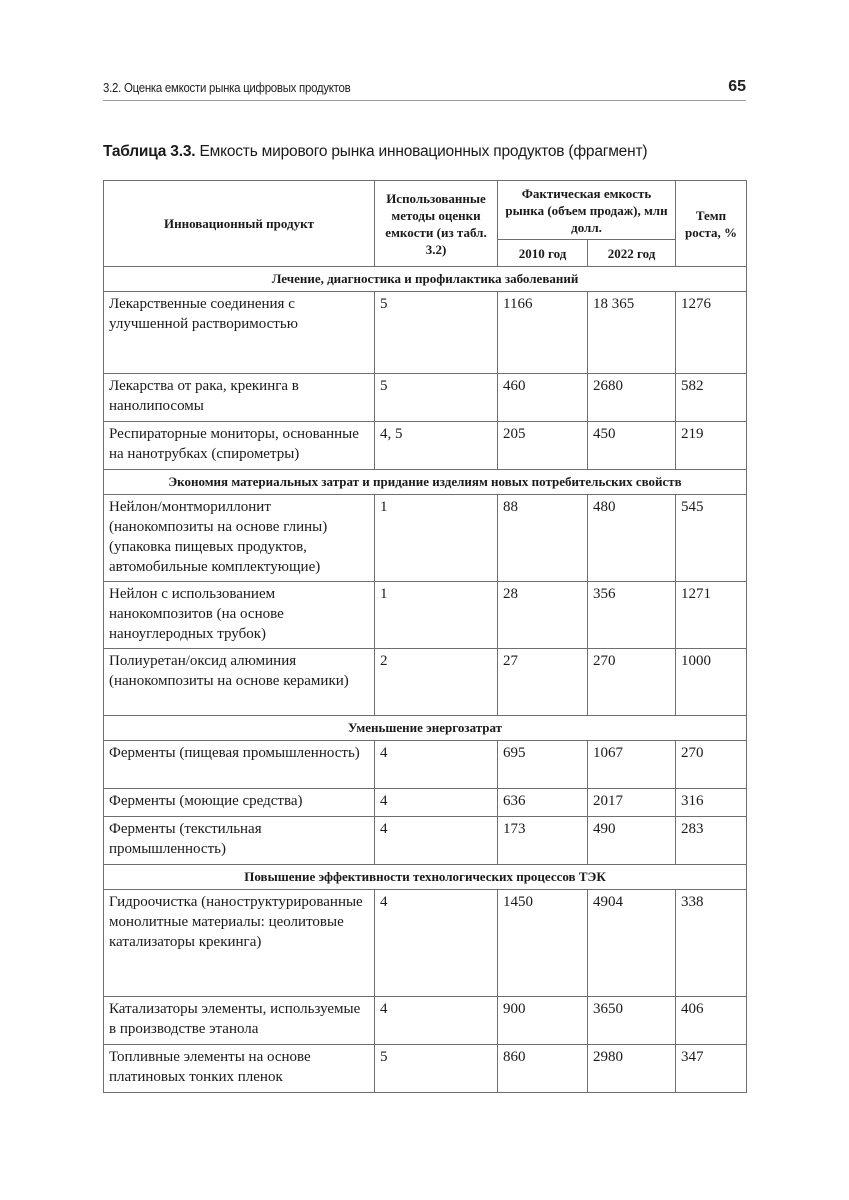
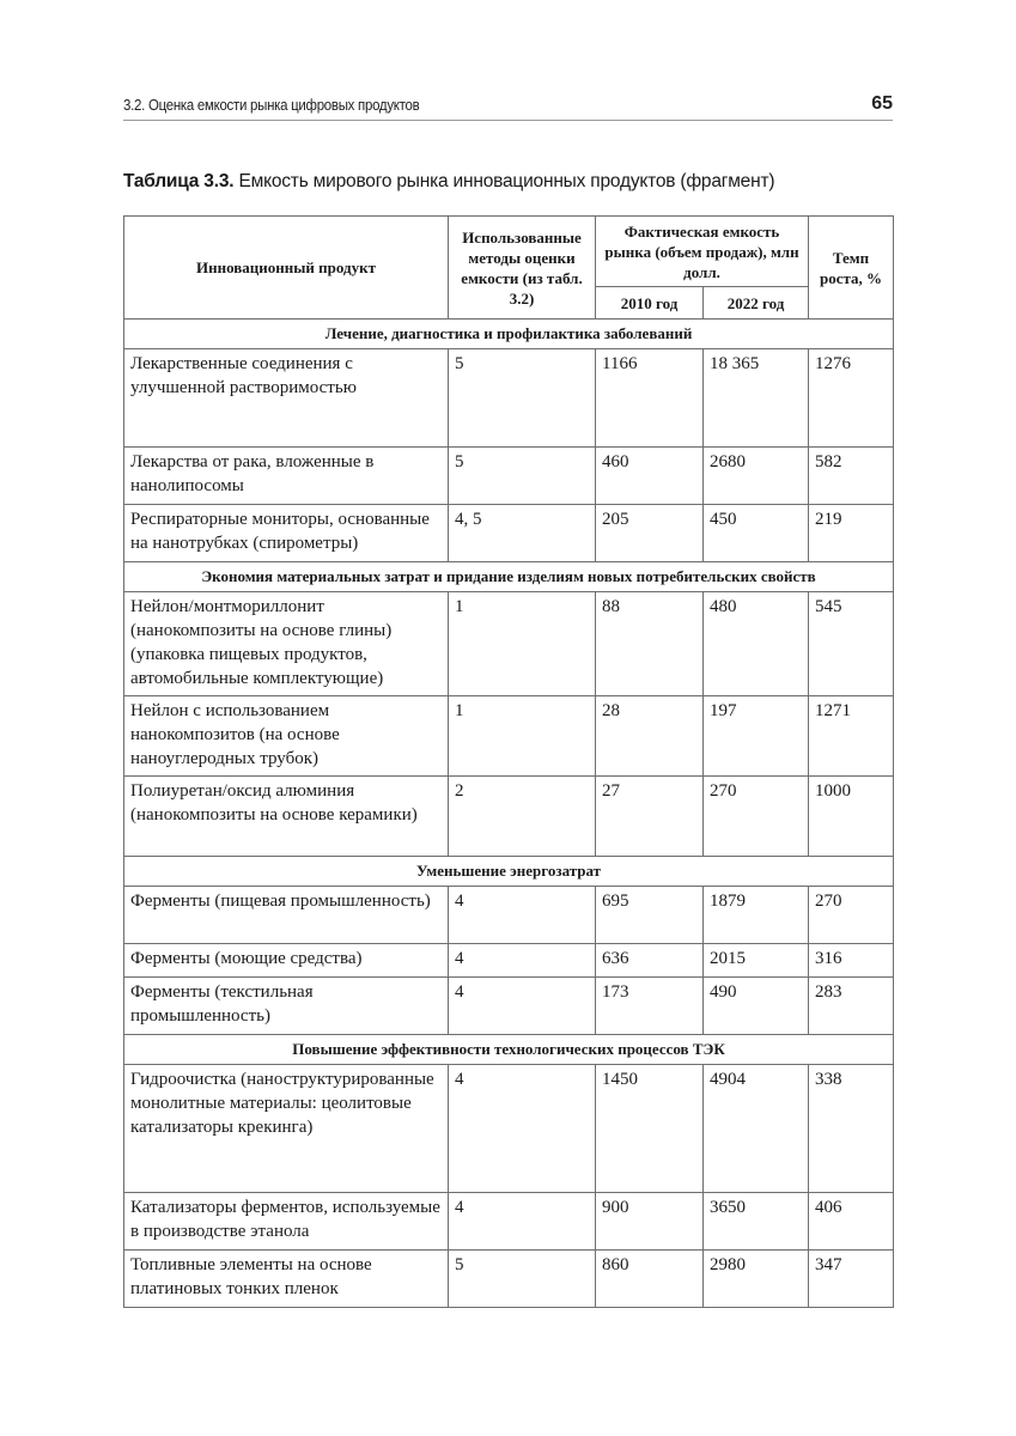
  3.2. Оценка емкости рынка цифровых продуктов
  65
  Таблица 3.3. Емкость мирового рынка инновационных продуктов (фрагмент)
  Инновационный продукт	Использованные методы оценки емкости (из табл. 3.2)	Фактическая емкость рынка (объем продаж), млн долл.	Темп роста, %
  2010 год	2022 год
  Лечение, диагностика и профилактика заболеваний
  Лекарственные соединения с улучшенной растворимостью	5	1166	18 365	1276
- Лекарства от рака, крекинга в нанолипосомы	5	460	2680	582
+ Лекарства от рака, вложенные в нанолипосомы	5	460	2680	582
  Респираторные мониторы, основанные на нанотрубках (спирометры)	4, 5	205	450	219
  Экономия материальных затрат и придание изделиям новых потребительских свойств
  Нейлон/монтмориллонит (нанокомпозиты на основе глины) (упаковка пищевых продуктов, автомобильные комплектующие)	1	88	480	545
- Нейлон с использованием нанокомпозитов (на основе наноуглеродных трубок)	1	28	356	1271
+ Нейлон с использованием нанокомпозитов (на основе наноуглеродных трубок)	1	28	197	1271
  Полиуретан/оксид алюминия (нанокомпозиты на основе керамики)	2	27	270	1000
  Уменьшение энергозатрат
- Ферменты (пищевая промышленность)	4	695	1067	270
+ Ферменты (пищевая промышленность)	4	695	1879	270
- Ферменты (моющие средства)	4	636	2017	316
+ Ферменты (моющие средства)	4	636	2015	316
  Ферменты (текстильная промышленность)	4	173	490	283
  Повышение эффективности технологических процессов ТЭК
  Гидроочистка (наноструктурированные монолитные материалы: цеолитовые катализаторы крекинга)	4	1450	4904	338
- Катализаторы элементы, используемые в производстве этанола	4	900	3650	406
+ Катализаторы ферментов, используемые в производстве этанола	4	900	3650	406
  Топливные элементы на основе платиновых тонких пленок	5	860	2980	347
